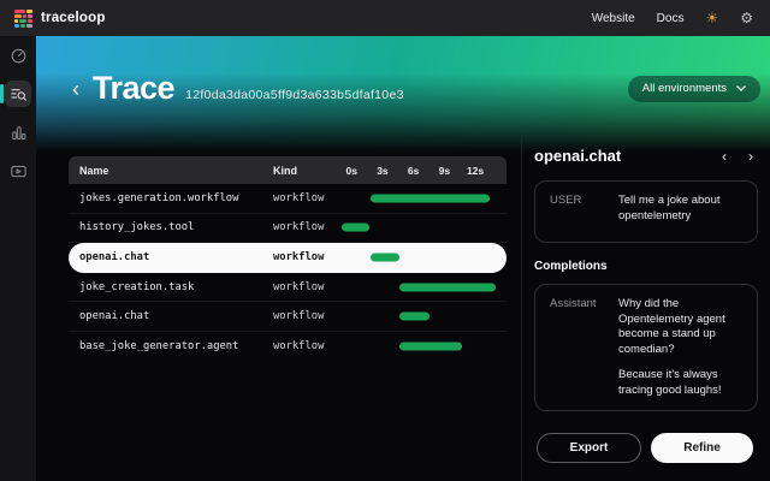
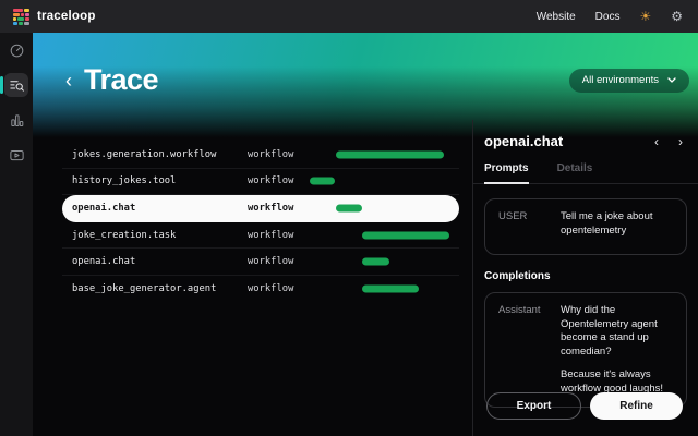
  traceloop
  Website
  Docs
  ☀
  ⚙
  ‹
  Trace
- 12f0da3da00a5ff9d3a633b5dfaf10e3
  All environments
- Name
- Kind
- 0s
- 3s
- 6s
- 9s
- 12s
  jokes.generation.workflow
  workflow
  history_jokes.tool
  workflow
  openai.chat
  workflow
  joke_creation.task
  workflow
  openai.chat
  workflow
  base_joke_generator.agent
  workflow
  openai.chat
  ‹
  ›
+ Prompts
+ Details
  USER
  Tell me a joke about opentelemetry
  Completions
  Assistant
  Why did the Opentelemetry agent become a stand up comedian?
- Because it's always tracing good laughs!
+ Because it's always workflow good laughs!
  Export
  Refine
